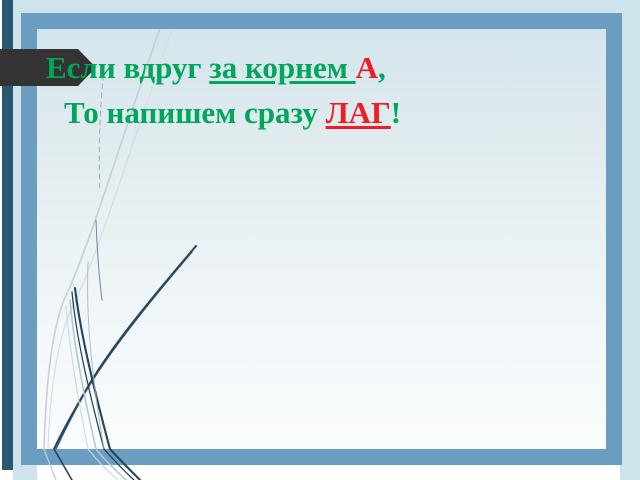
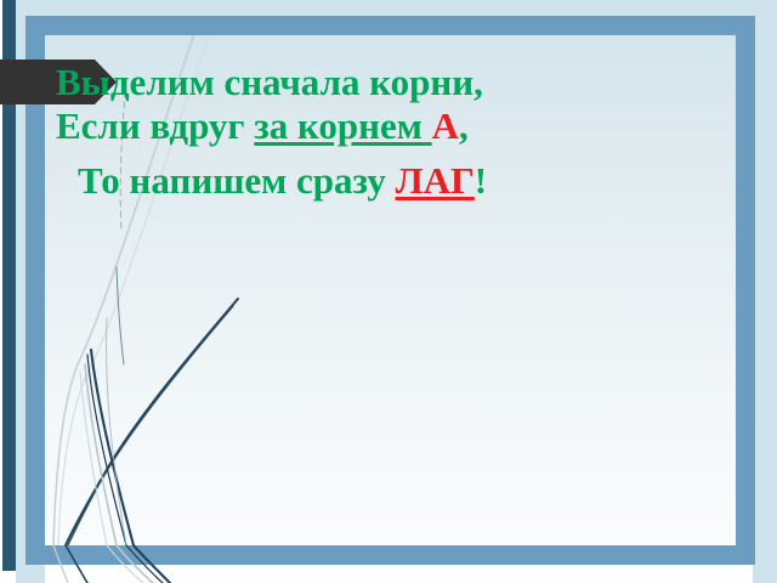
+ Выделим сначала корни,
  Если вдруг за корнем А,
  То напишем сразу ЛАГ!
